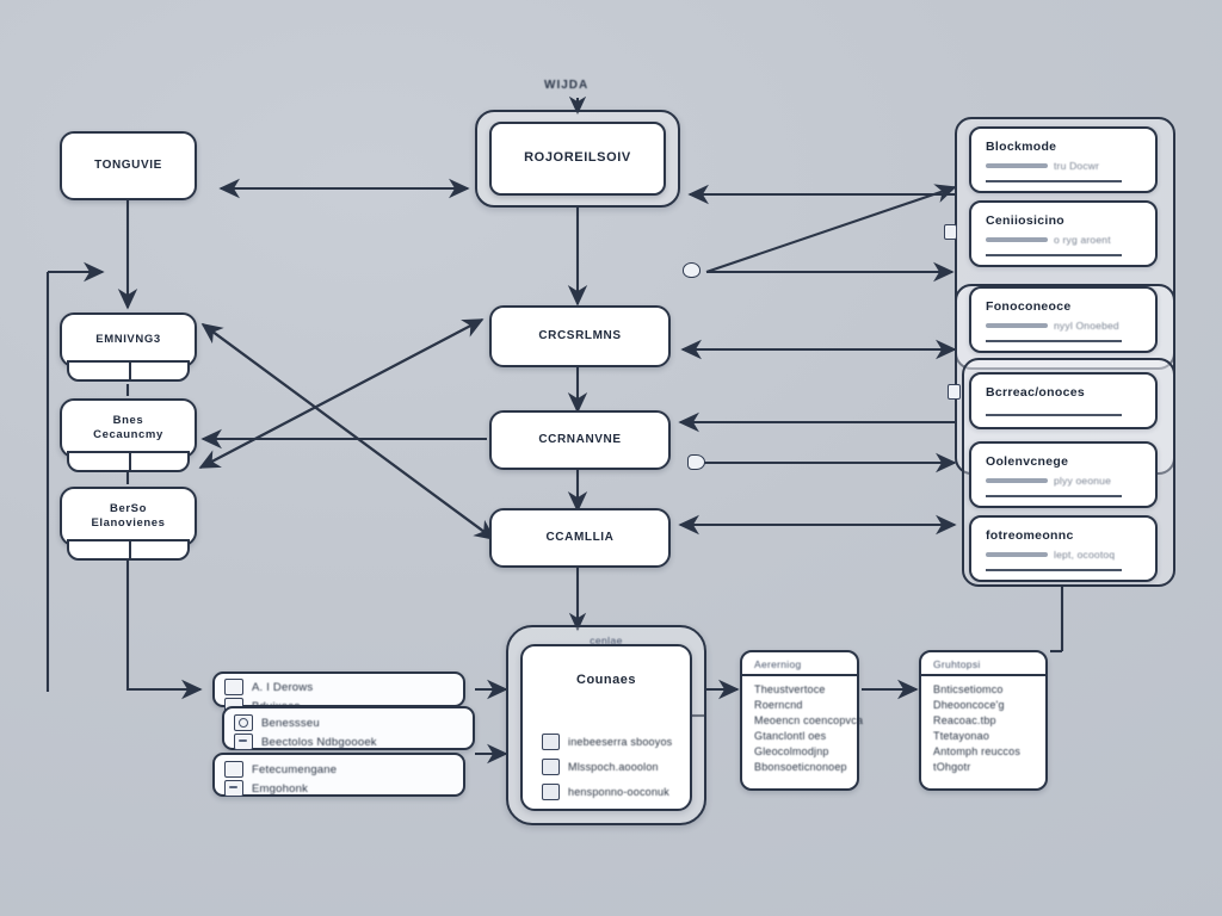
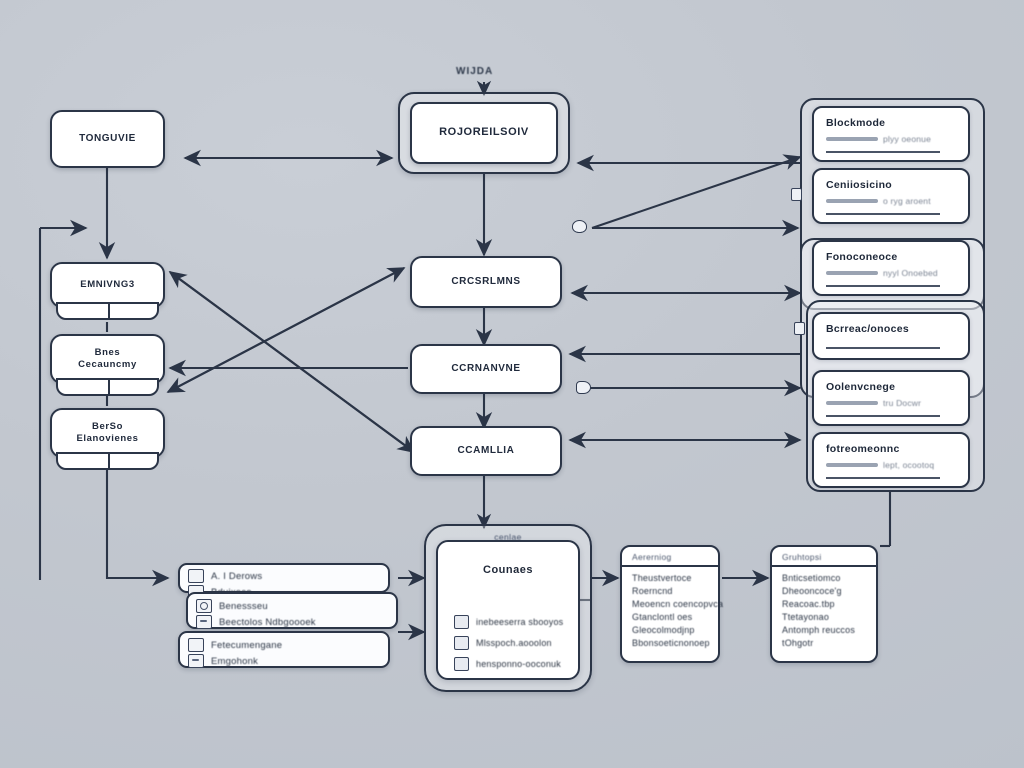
  WIJDA
  ROJOREILSOIV
  TONGUVIE
  EMNIVNG3
  Bnes
  Cecauncmy
  BerSo
  Elanovienes
  CRCSRLMNS
  CCRNANVNE
  CCAMLLIA
  Blockmode
- tru Docwr
+ plyy oeonue
  Ceniiosicino
  o ryg aroent
  Fonoconeoce
  nyyl Onoebed
  Bcrreac/onoces
  Oolenvcnege
- plyy oeonue
+ tru Docwr
  fotreomeonnc
  lept, ocootoq
  A. I Derows
  Benessseu
  Beectolos Ndbgoooek
  Fetecumengane
  Emgohonk
  cenlae
  Counaes
  inebeeserra sbooyos
  Mlsspoch.aooolon
  hensponno-ooconuk
  Aererniog
  Theustvertoce
  Roerncnd
  Meoencn coencopvca
  Gtanclontl oes
  Gleocolmodjnp
  Bbonsoeticnonoep
  Gruhtopsi
  Bnticsetiomco
  Dheooncoce'g
  Reacoac.tbp
  Ttetayonao
  Antomph reuccos
  tOhgotr
